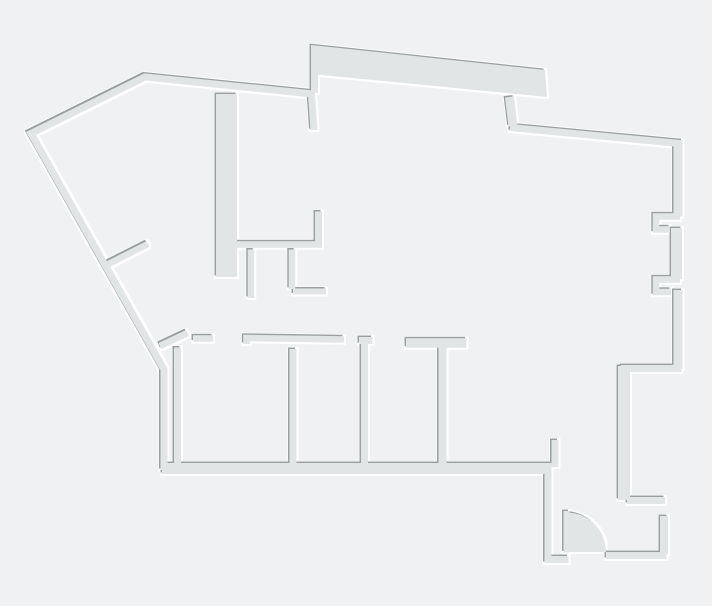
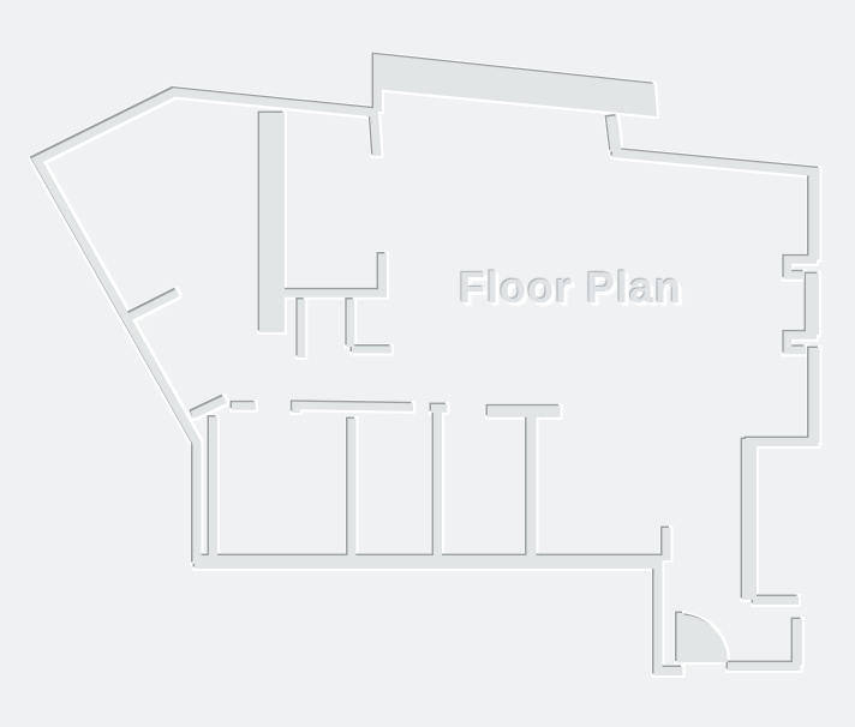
+ Floor Plan
